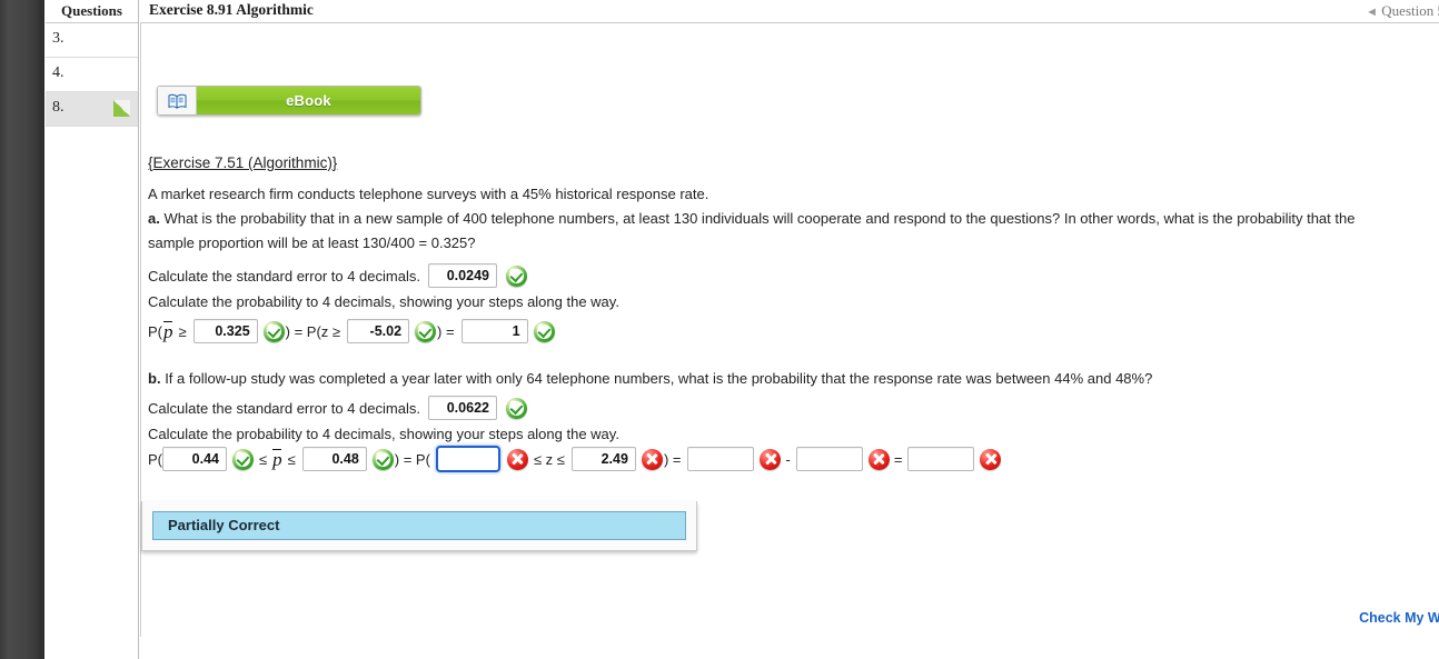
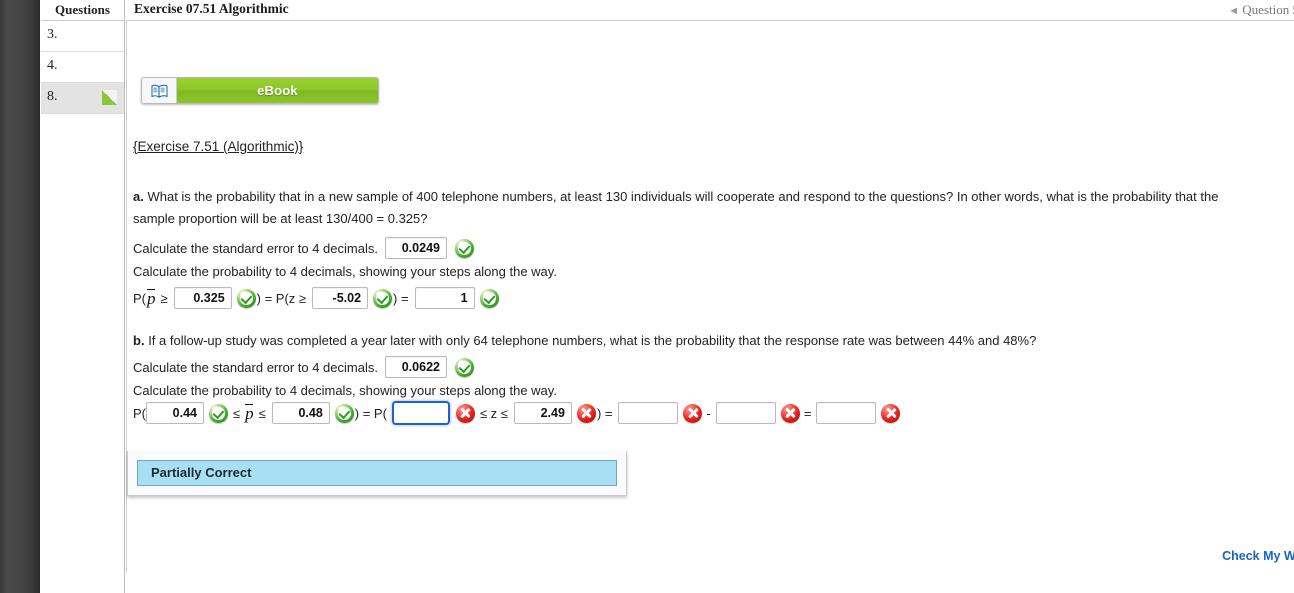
  Questions
  3.
  4.
  8.
- Exercise 8.91 Algorithmic
+ Exercise 07.51 Algorithmic
  ◄ Question
  eBook
  {Exercise 7.51 (Algorithmic)}
- A market research firm conducts telephone surveys with a 45% historical response rate.
  a. What is the probability that in a new sample of 400 telephone numbers, at least 130 individuals will cooperate and respond to the questions? In other words, what is the probability that the
  sample proportion will be at least 130/400 = 0.325?
  Calculate the standard error to 4 decimals.
  0.0249
  Calculate the probability to 4 decimals, showing your steps along the way.
  P(
  p
  ≥
  0.325
  ) = P(z ≥
  -5.02
  ) =
  1
  b. If a follow-up study was completed a year later with only 64 telephone numbers, what is the probability that the response rate was between 44% and 48%?
  Calculate the standard error to 4 decimals.
  0.0622
  Calculate the probability to 4 decimals, showing your steps along the way.
  P(
  0.44
  ≤
  p
  ≤
  0.48
  ) = P(
  ≤ z ≤
  2.49
  ) =
  -
  =
  Partially Correct
  Check My W
